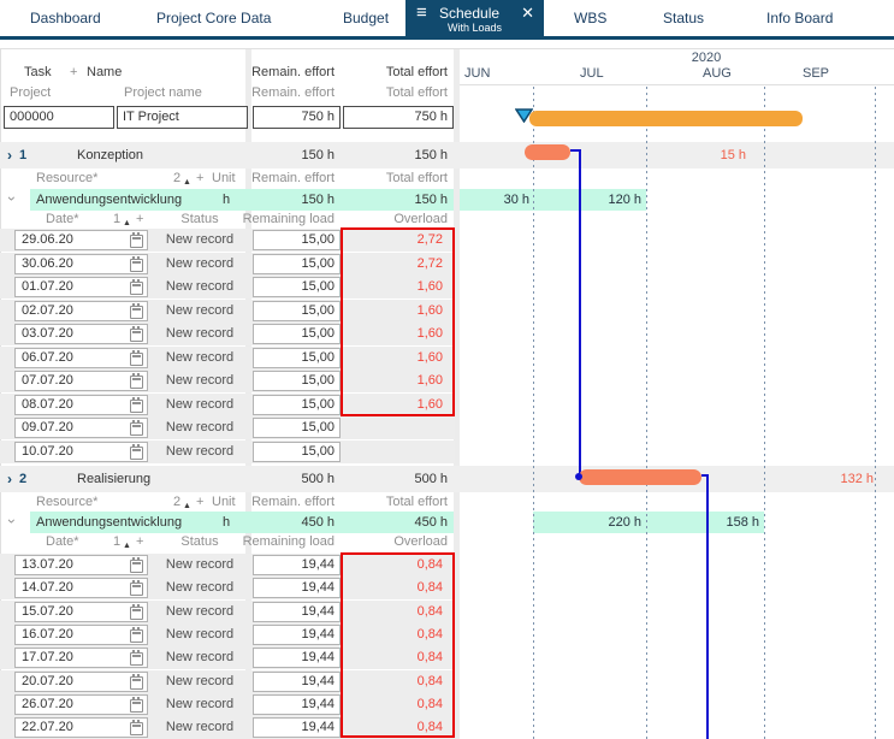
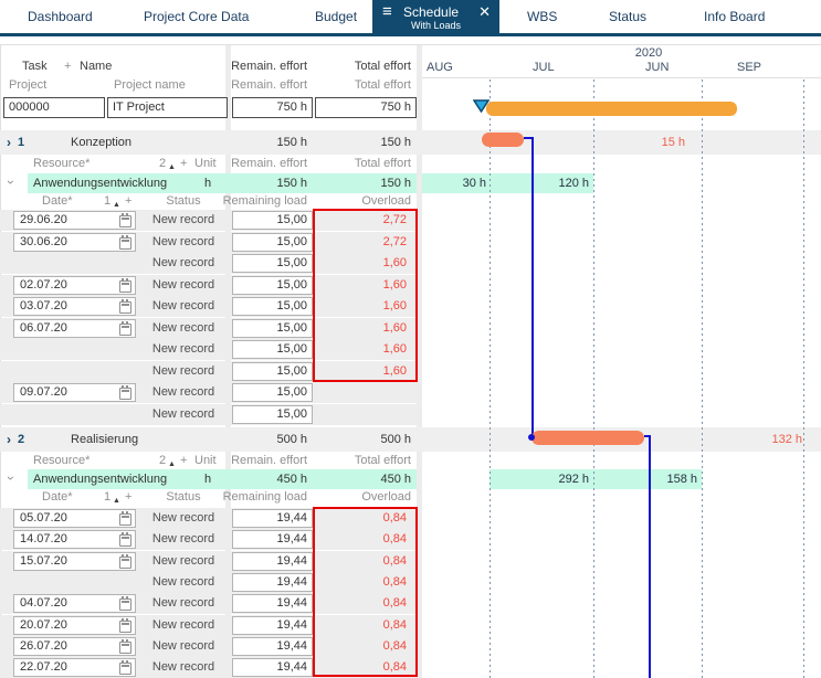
  Dashboard
  Project Core Data
  Budget
  ≡
  Schedule
  ✕
  With Loads
  WBS
  Status
  Info Board
  Task
  +
  Name
  Remain. effort
  Total effort
  Project
  Project name
  Remain. effort
  Total effort
  000000
  IT Project
  750 h
  750 h
  2020
- JUN
+ AUG
  JUL
- AUG
+ JUN
  SEP
  ›
  1
  Konzeption
  150 h
  150 h
  ›
  2
  Realisierung
  500 h
  500 h
  15 h
  132 h
  30 h
  120 h
- 220 h
+ 292 h
  158 h
  Resource*
  2
  +
  Unit
  Remain. effort
  Total effort
  Anwendungsentwicklung
  h
  150 h
  150 h
  Date*
  1
  +
  Status
  Remaining load
  Overload
  29.06.20
  New record
  15,00
  2,72
  30.06.20
  New record
  15,00
  2,72
- 01.07.20
  New record
  15,00
  1,60
  02.07.20
  New record
  15,00
  1,60
  03.07.20
  New record
  15,00
  1,60
  06.07.20
  New record
  15,00
  1,60
- 07.07.20
  New record
  15,00
  1,60
- 08.07.20
  New record
  15,00
  1,60
  09.07.20
  New record
  15,00
- 10.07.20
  New record
  15,00
  Resource*
  2
  +
  Unit
  Remain. effort
  Total effort
  Anwendungsentwicklung
  h
  450 h
  450 h
  Date*
  1
  +
  Status
  Remaining load
  Overload
- 13.07.20
+ 05.07.20
  New record
  19,44
  0,84
  14.07.20
  New record
  19,44
  0,84
  15.07.20
  New record
  19,44
  0,84
- 16.07.20
  New record
  19,44
  0,84
- 17.07.20
+ 04.07.20
  New record
  19,44
  0,84
  20.07.20
  New record
  19,44
  0,84
  26.07.20
  New record
  19,44
  0,84
  22.07.20
  New record
  19,44
  0,84
